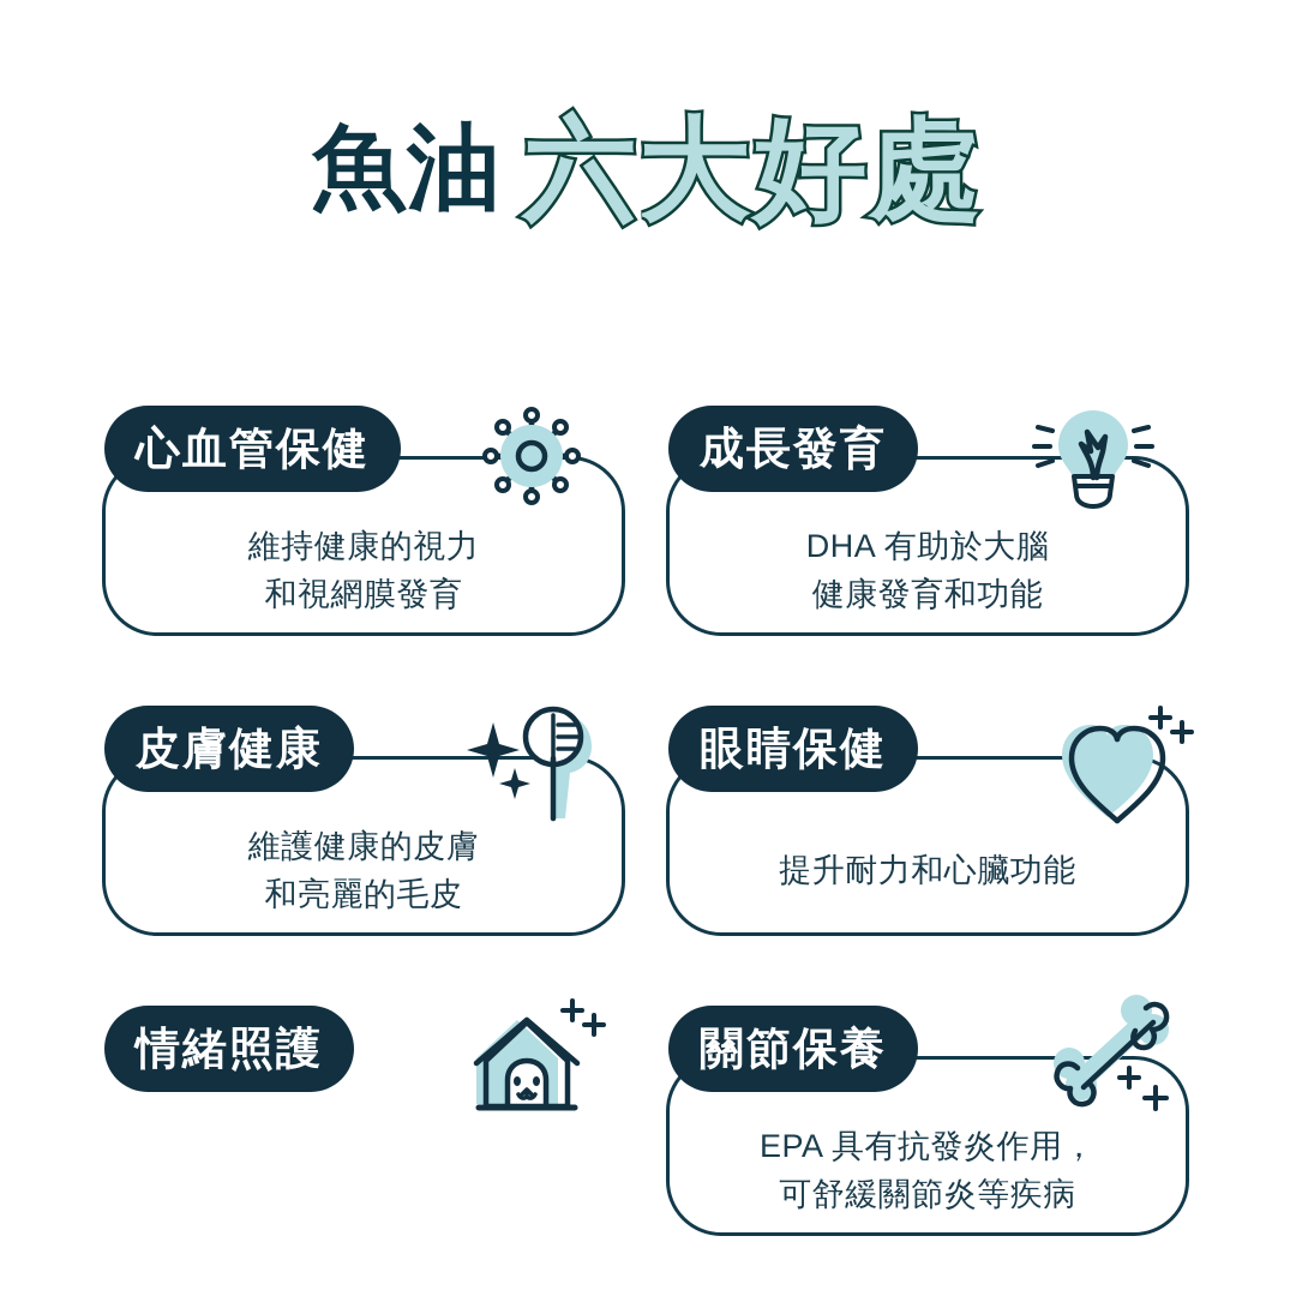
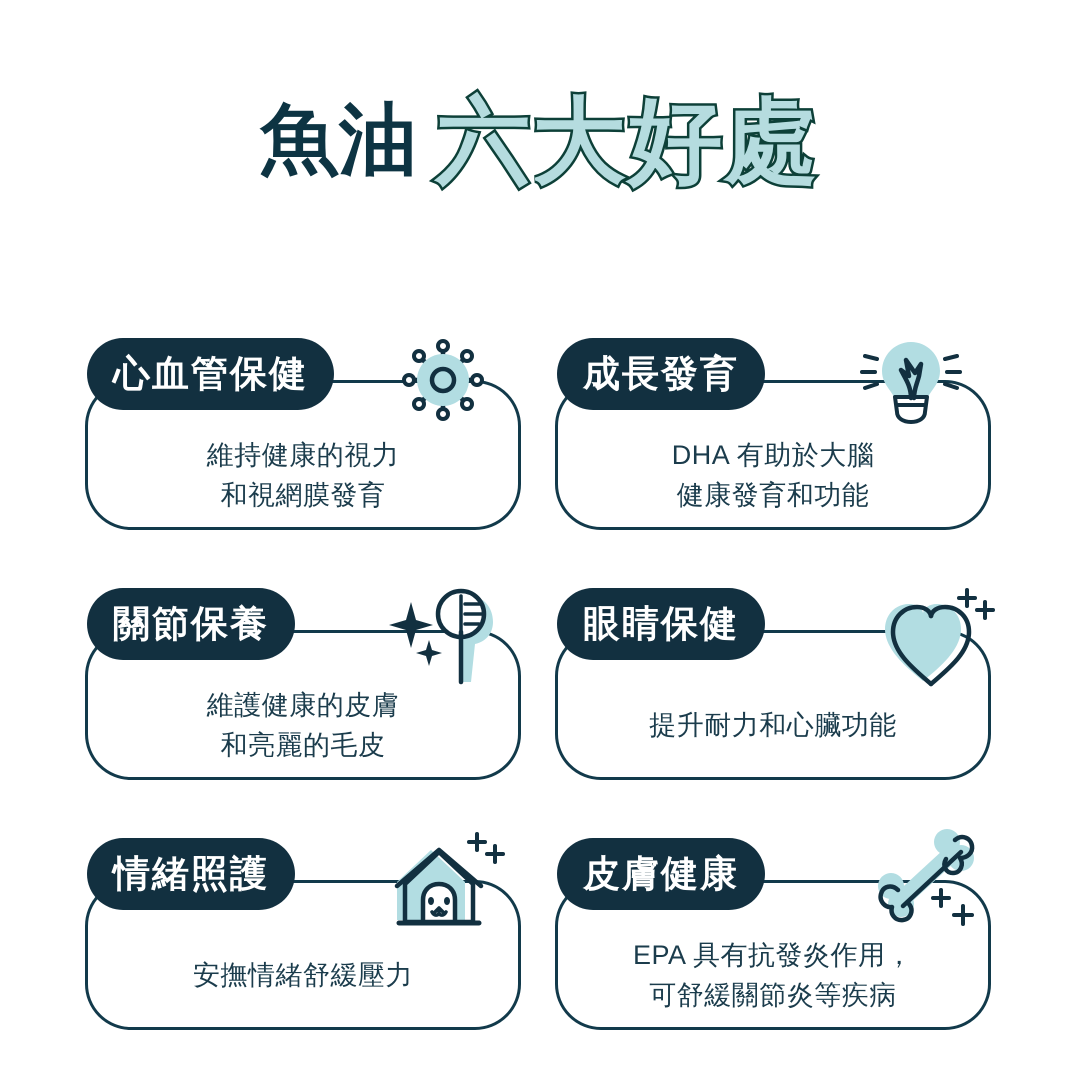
  魚油 六大好處
  維持健康的視力
  和視網膜發育
  心血管保健
  DHA 有助於大腦
  健康發育和功能
  成長發育
  維護健康的皮膚
  和亮麗的毛皮
- 皮膚健康
+ 關節保養
  提升耐力和心臟功能
  眼睛保健
+ 安撫情緒舒緩壓力
  情緒照護
  EPA 具有抗發炎作用，
  可舒緩關節炎等疾病
- 關節保養
+ 皮膚健康
